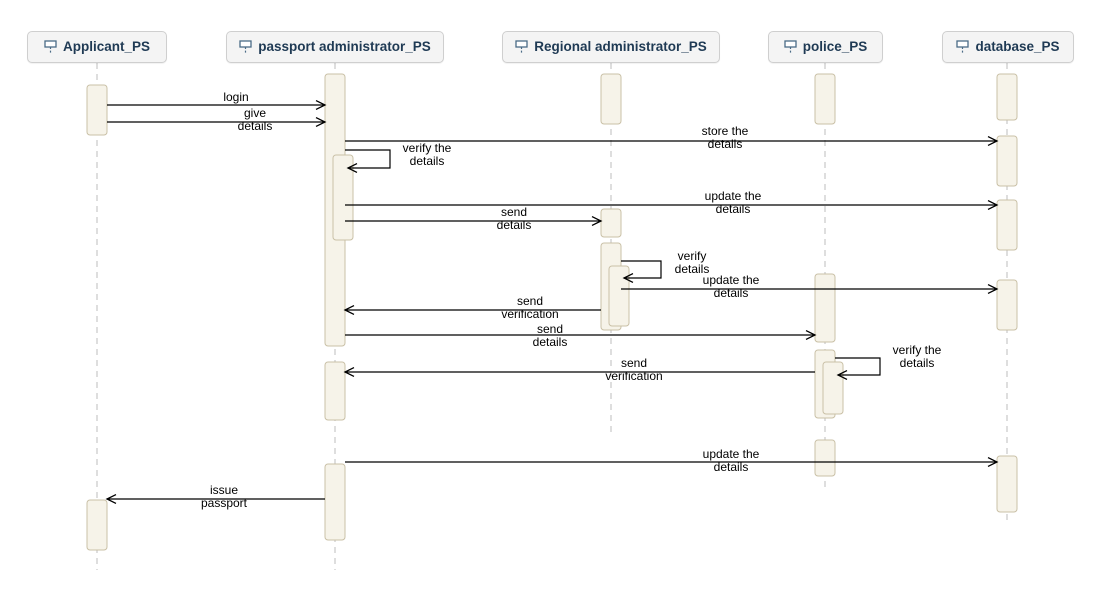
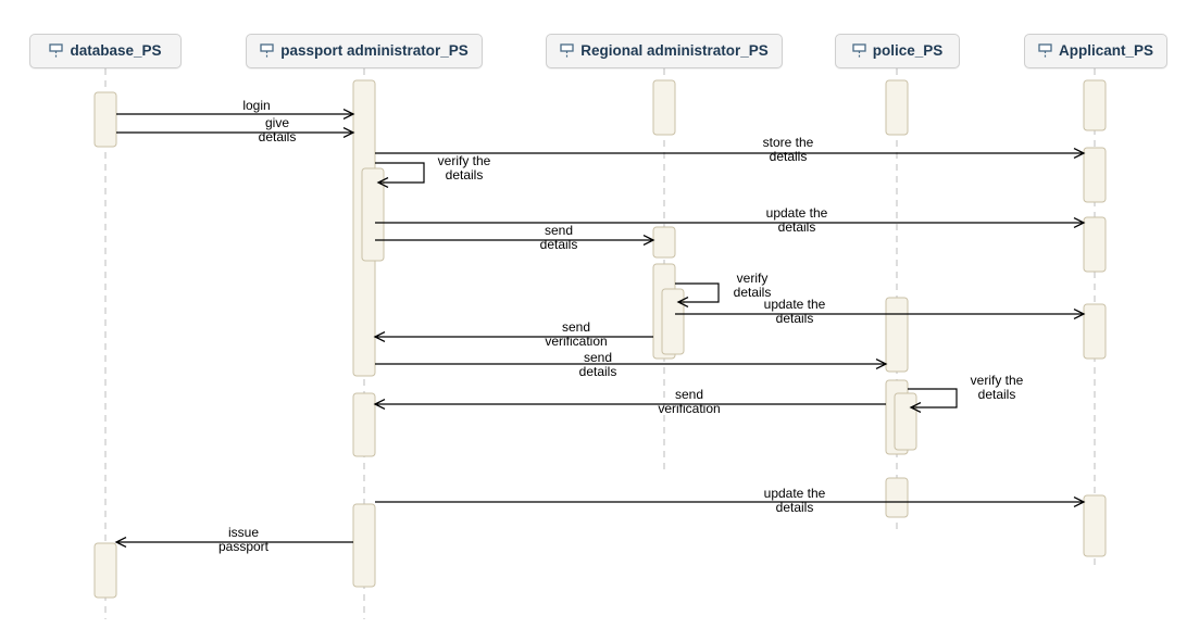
- Applicant_PS
+ database_PS
  passport administrator_PS
  Regional administrator_PS
  police_PS
- database_PS
+ Applicant_PS
  login
  give
  details
  store the
  details
  verify the
  details
  update the
  details
  send
  details
  verify
  details
  update the
  details
  send
  verification
  send
  details
  verify the
  details
  send
  verification
  update the
  details
  issue
  passport
